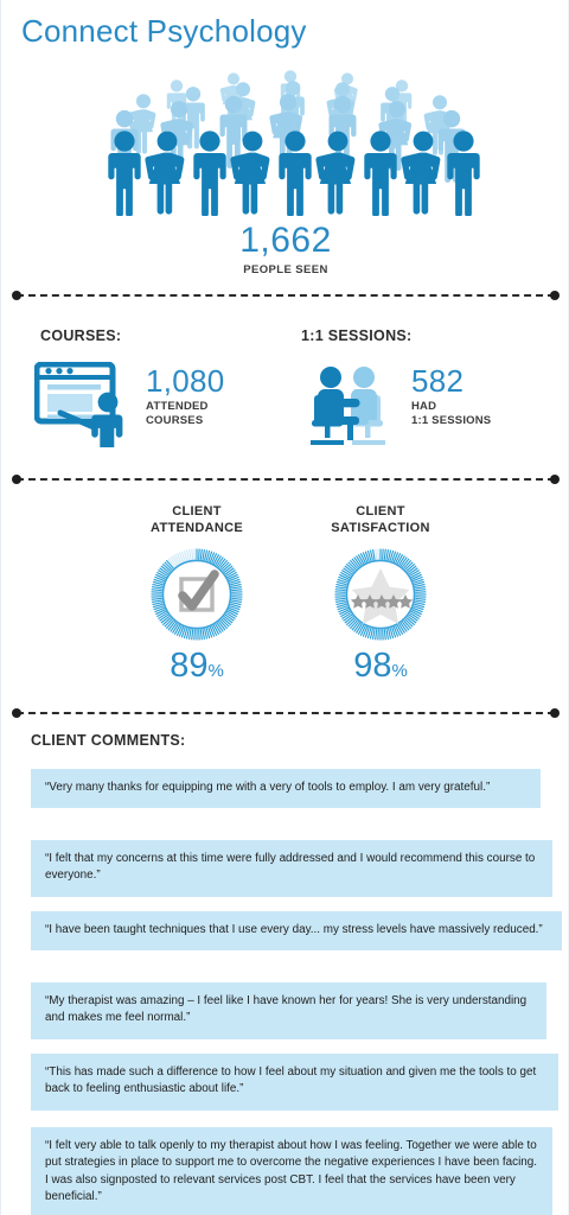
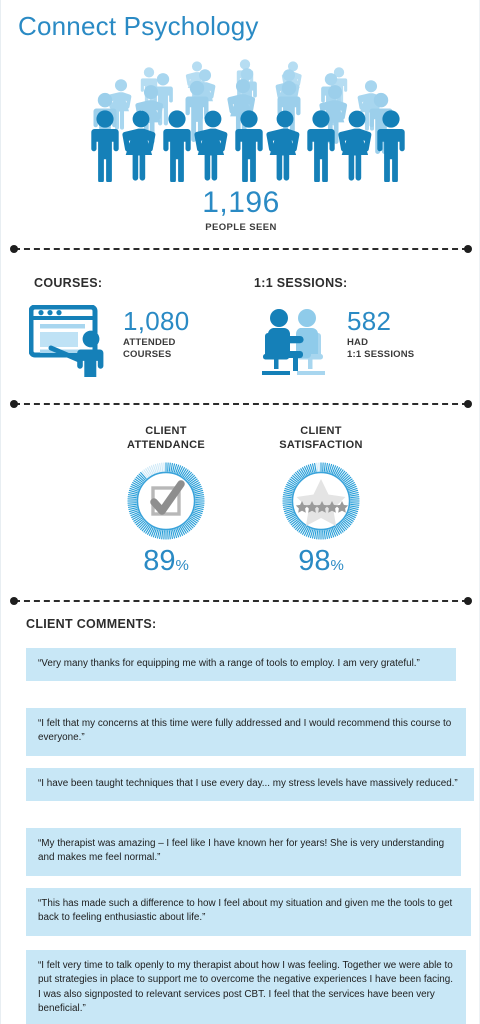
  Connect Psychology
- 1,662
+ 1,196
  PEOPLE SEEN
  COURSES:
  1:1 SESSIONS:
  1,080
  ATTENDED
  COURSES
  582
  HAD
  1:1 SESSIONS
  CLIENT
  ATTENDANCE
  89%
  CLIENT
  SATISFACTION
  98%
  CLIENT COMMENTS:
- “Very many thanks for equipping me with a very of tools to employ. I am very grateful.”
+ “Very many thanks for equipping me with a range of tools to employ. I am very grateful.”
  “I felt that my concerns at this time were fully addressed and I would recommend this course to everyone.”
  “I have been taught techniques that I use every day... my stress levels have massively reduced.”
  “My therapist was amazing – I feel like I have known her for years! She is very understanding and makes me feel normal.”
  “This has made such a difference to how I feel about my situation and given me the tools to get back to feeling enthusiastic about life.”
- “I felt very able to talk openly to my therapist about how I was feeling. Together we were able to put strategies in place to support me to overcome the negative experiences I have been facing. I was also signposted to relevant services post CBT. I feel that the services have been very beneficial.”
+ “I felt very time to talk openly to my therapist about how I was feeling. Together we were able to put strategies in place to support me to overcome the negative experiences I have been facing. I was also signposted to relevant services post CBT. I feel that the services have been very beneficial.”
